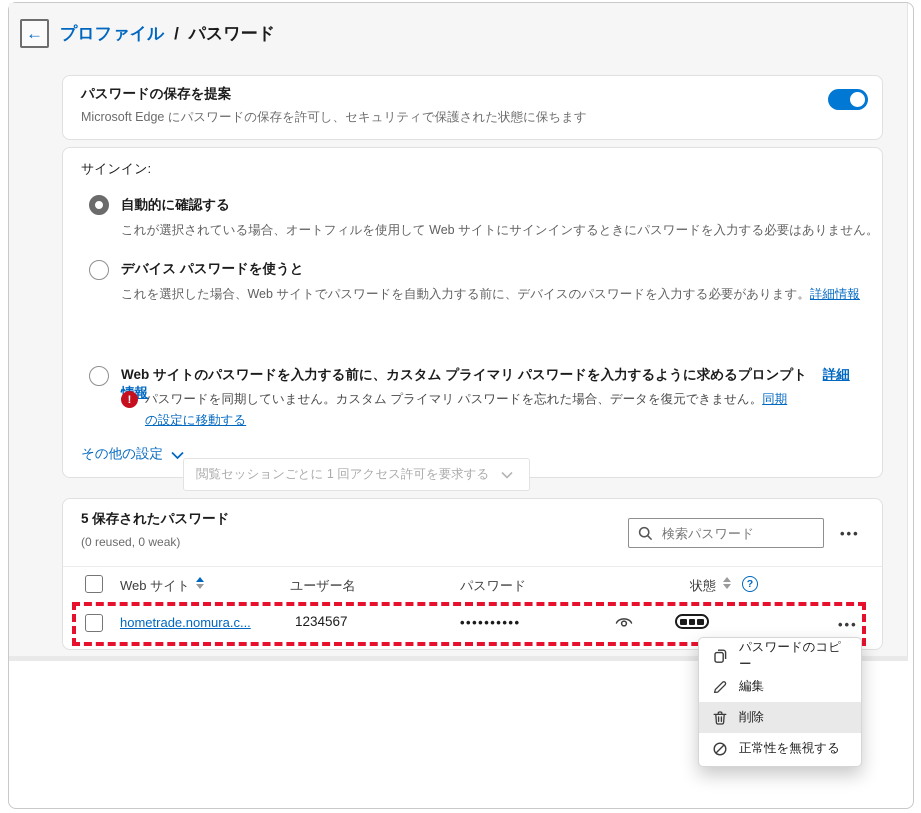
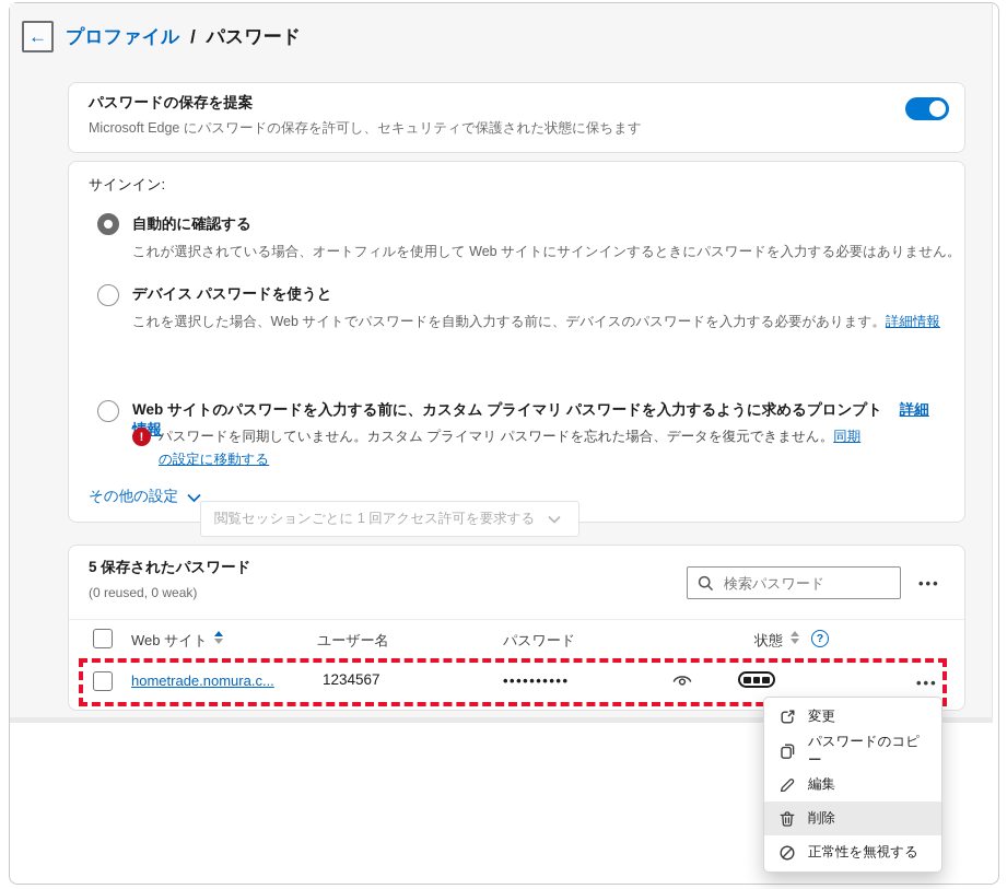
  ←
  プロファイル / パスワード
  パスワードの保存を提案
  Microsoft Edge にパスワードの保存を許可し、セキュリティで保護された状態に保ちます
  サインイン:
  自動的に確認する
  これが選択されている場合、オートフィルを使用して Web サイトにサインインするときにパスワードを入力する必要はありません。
  デバイス パスワードを使うと
  これを選択した場合、Web サイトでパスワードを自動入力する前に、デバイスのパスワードを入力する必要があります。詳細情報
  閲覧セッションごとに 1 回アクセス許可を要求する
  Web サイトのパスワードを入力する前に、カスタム プライマリ パスワードを入力するように求めるプロンプト 詳細報
  !
  パスワードを同期していません。カスタム プライマリ パスワードを忘れた場合、データを復元できません。同期の設定に移動する
  その他の設定
  5 保存されたパスワード
  (0 reused, 0 weak)
  検索パスワード
  •••
  Web サイト
  ユーザー名
  パスワード
  状態
  ?
  hometrade.nomura.c...
  1234567
  ••••••••••
  •••
+ 変更
  パスワードのコピー
  編集
  削除
  正常性を無視する
